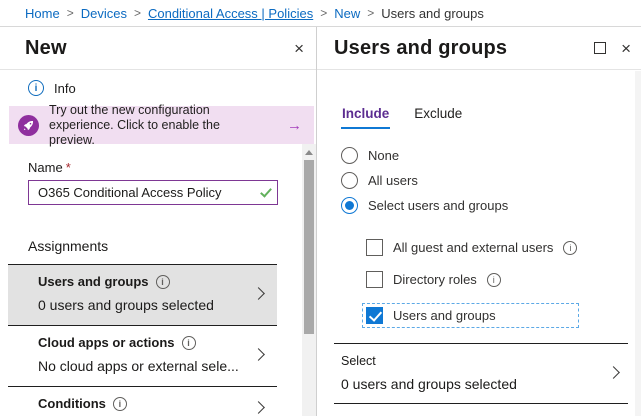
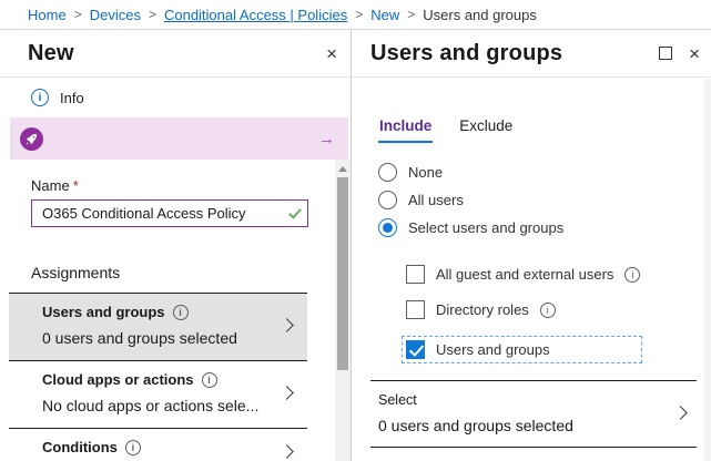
  Home
  >
  Devices
  >
  Conditional Access | Policies
  >
  New
  >
  Users and groups
  New
  ×
  i
  Info
- Try out the new configuration experience. Click to enable the preview.
  →
  Name *
  O365 Conditional Access Policy
  Assignments
  Users and groups
  i
  0 users and groups selected
  Cloud apps or actions
  i
- No cloud apps or external sele...
+ No cloud apps or actions sele...
  Conditions
  i
  Users and groups
  ×
  Include
  Exclude
  None
  All users
  Select users and groups
  All guest and external users
  i
  Directory roles
  i
  Users and groups
  Select
  0 users and groups selected
